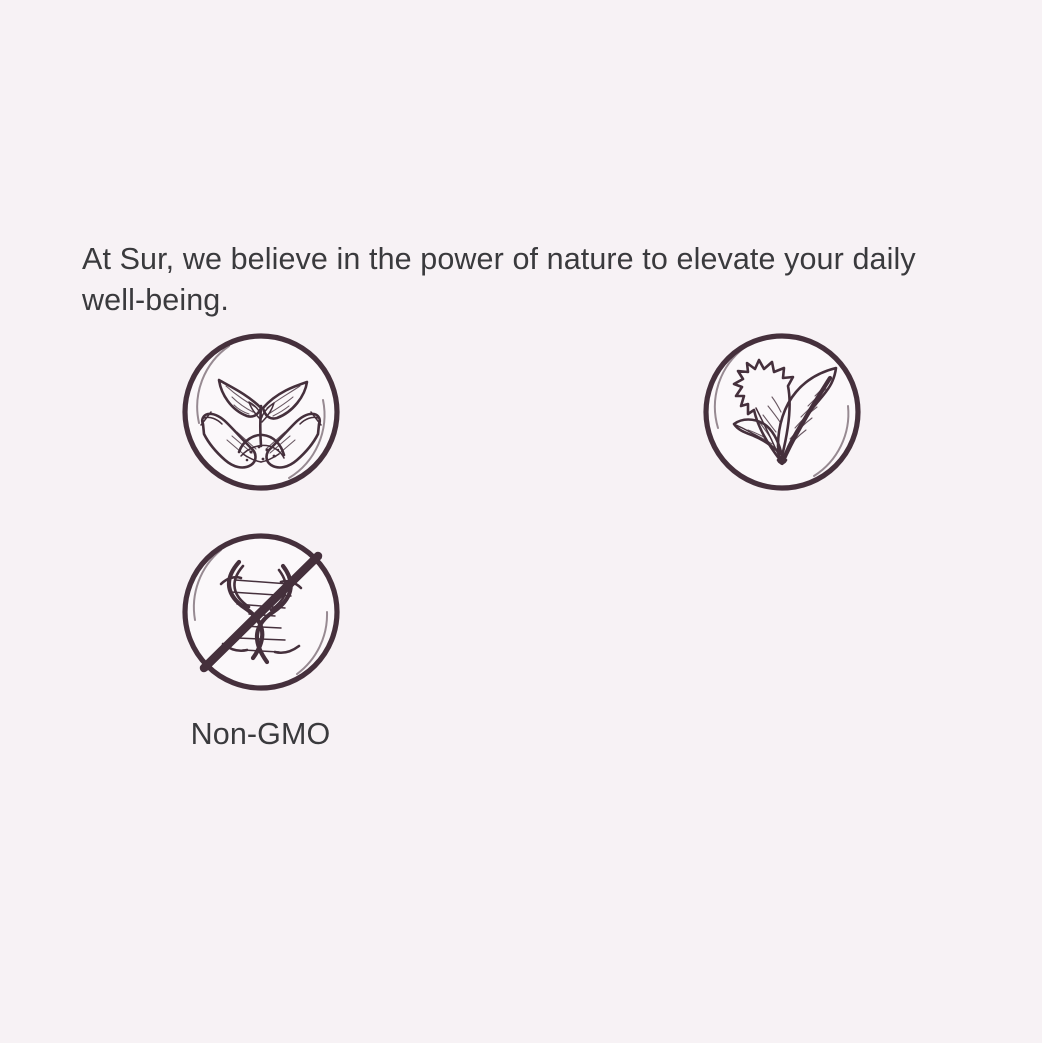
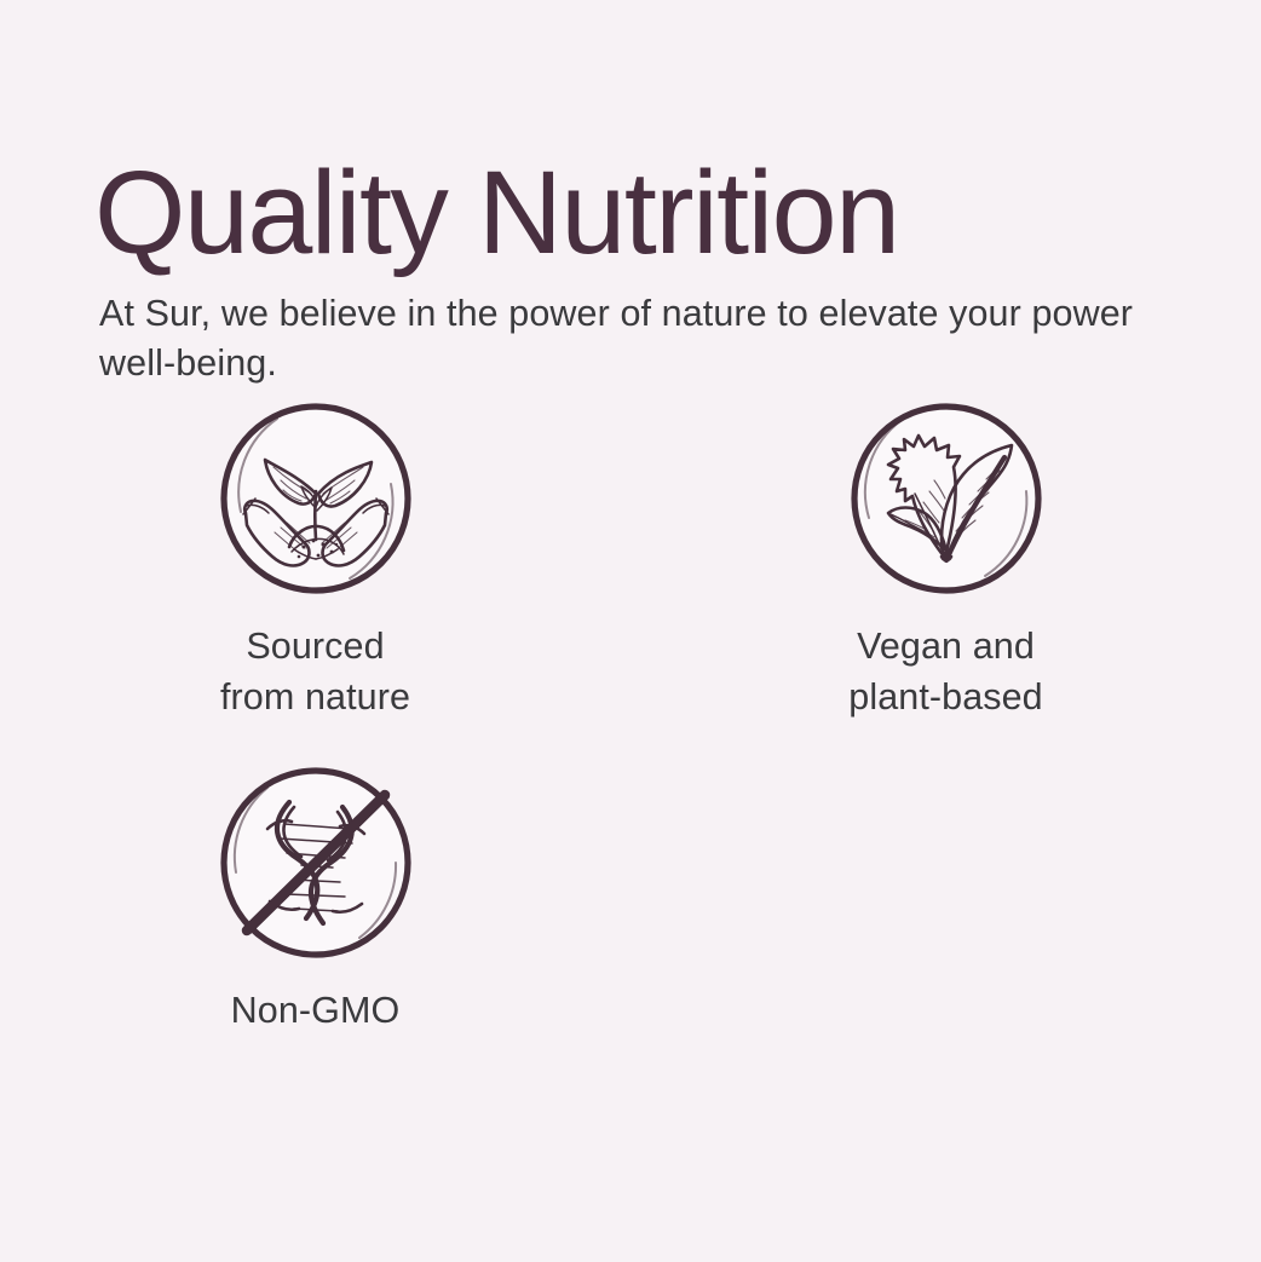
+ Quality Nutrition
- At Sur, we believe in the power of nature to elevate your daily well-being.
+ At Sur, we believe in the power of nature to elevate your power well-being.
+ Sourced
+ from nature
+ Vegan and
+ plant-based
  Non-GMO
